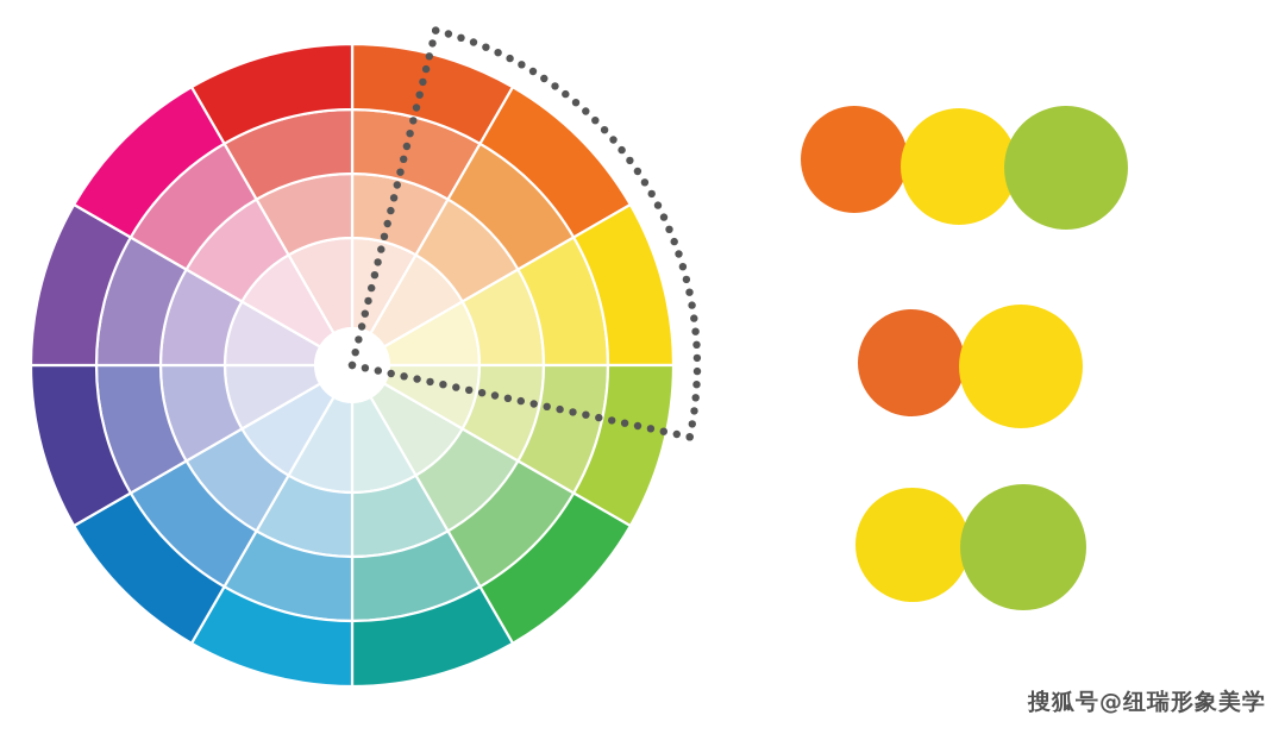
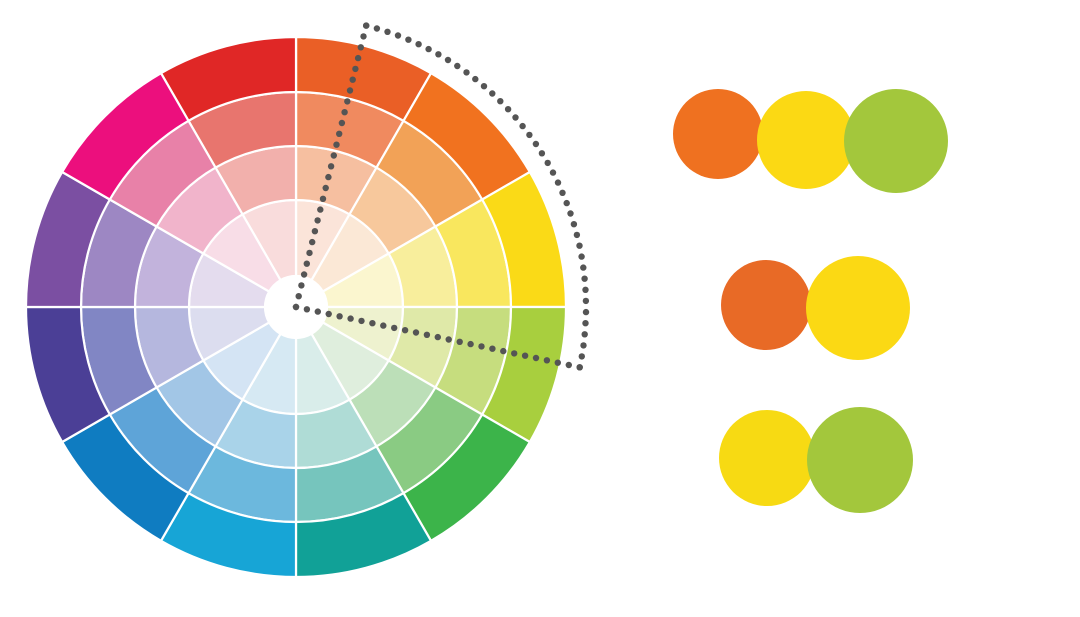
- 搜狐号@纽瑞形象美学
